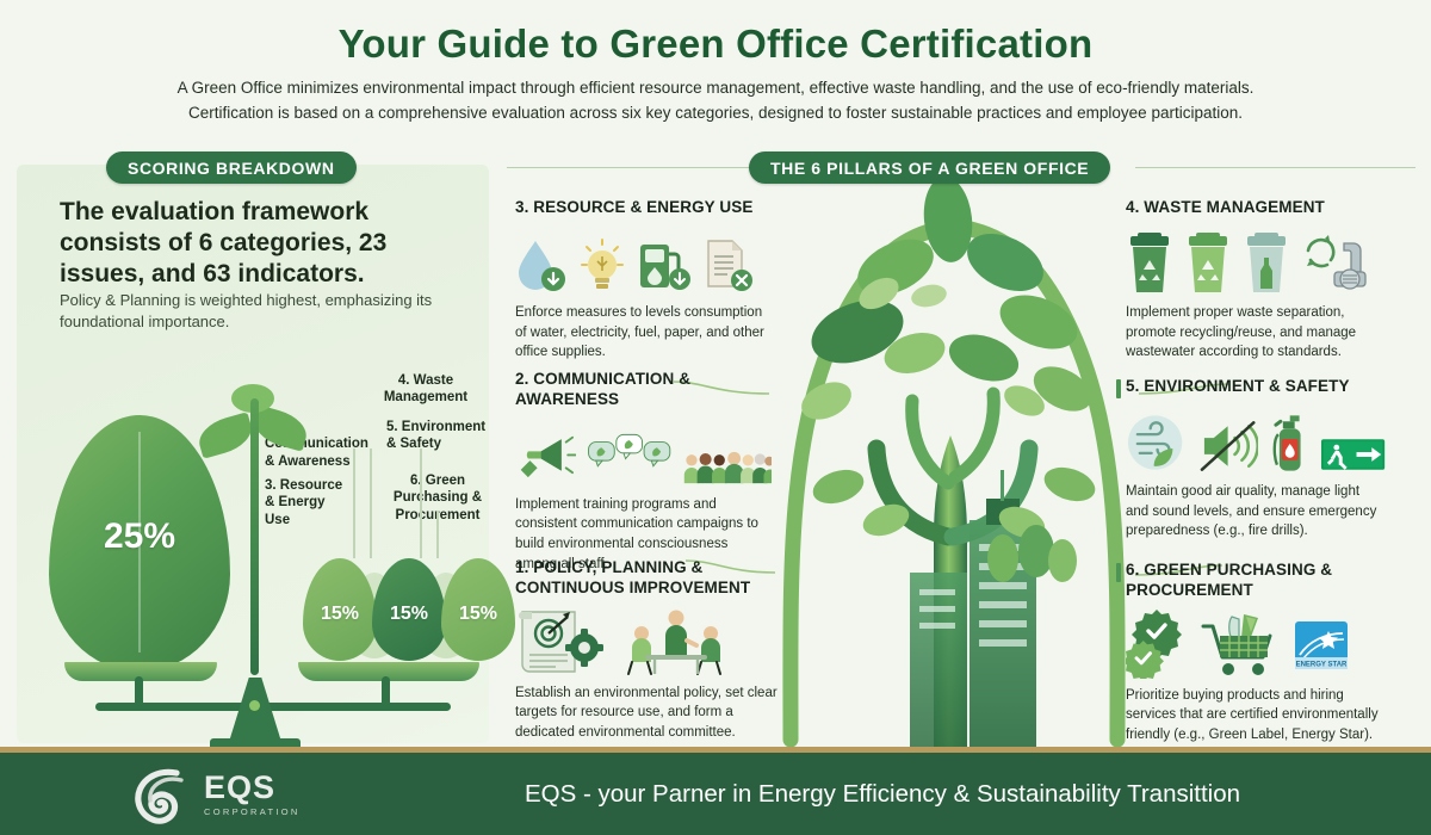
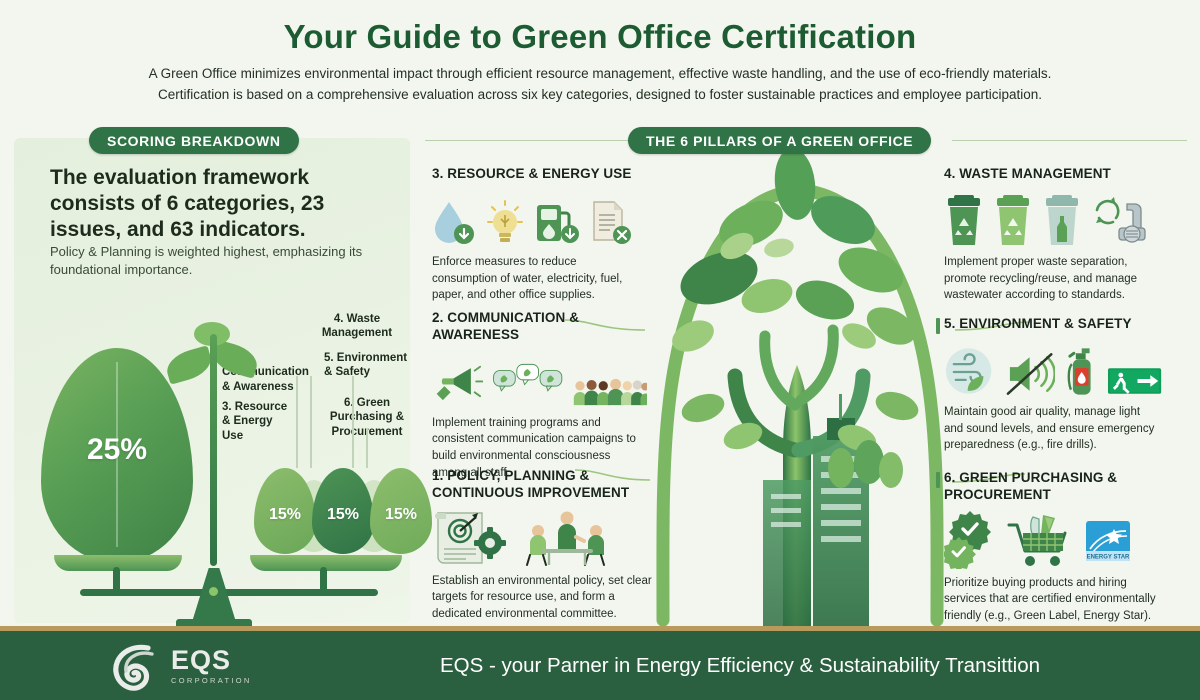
  Your Guide to Green Office Certification
  A Green Office minimizes environmental impact through efficient resource management, effective waste handling, and the use of eco-friendly materials.
  Certification is based on a comprehensive evaluation across six key categories, designed to foster sustainable practices and employee participation.
  The evaluation framework consists of 6 categories, 23 issues, and 63 indicators.
  Policy & Planning is weighted highest, emphasizing its foundational importance.
  4. Waste Management
  Cunication & Awareness
  5. Environment & Safety
  3. Resource & Energy Use
  6 Green Purhasing & Procuement
  25%
  15%
  15%
  15%
  SCORING BREAKDOWN
  THE 6 PILLARS OF A GREEN OFFICE
  3. RESOURCE & ENERGY USE
- Enforce measures to levels consumption of water, electricity, fuel, paper, and other office supplies.
+ Enforce measures to reduce consumption of water, electricity, fuel, paper, and other office supplies.
  2. COMMUNICATION & AWARENESS
  Implement training programs and consistent communication campaigns to build environmental consciousness among all staff.
  1. POLICY, PLANNING & CONTINUOUS IMPROVEMENT
  Establish an environmental policy, set clear targets for resource use, and form a dedicated environmental committee.
  4. WASTE MANAGEMENT
  Implement proper waste separation, promote recycling/reuse, and manage wastewater according to standards.
  5. ENVIRONMENT & SAFETY
  Maintain good air quality, manage light and sound levels, and ensure emergency preparedness (e.g., fire drills).
  6. GREEN PURCHASING & PROCUREMENT
  Prioritize buying products and hiring services that are certified environmentally friendly (e.g., Green Label, Energy Star).
  EQS
  CORPORATION
  EQS - your Parner in Energy Efficiency & Sustainability Transittion
